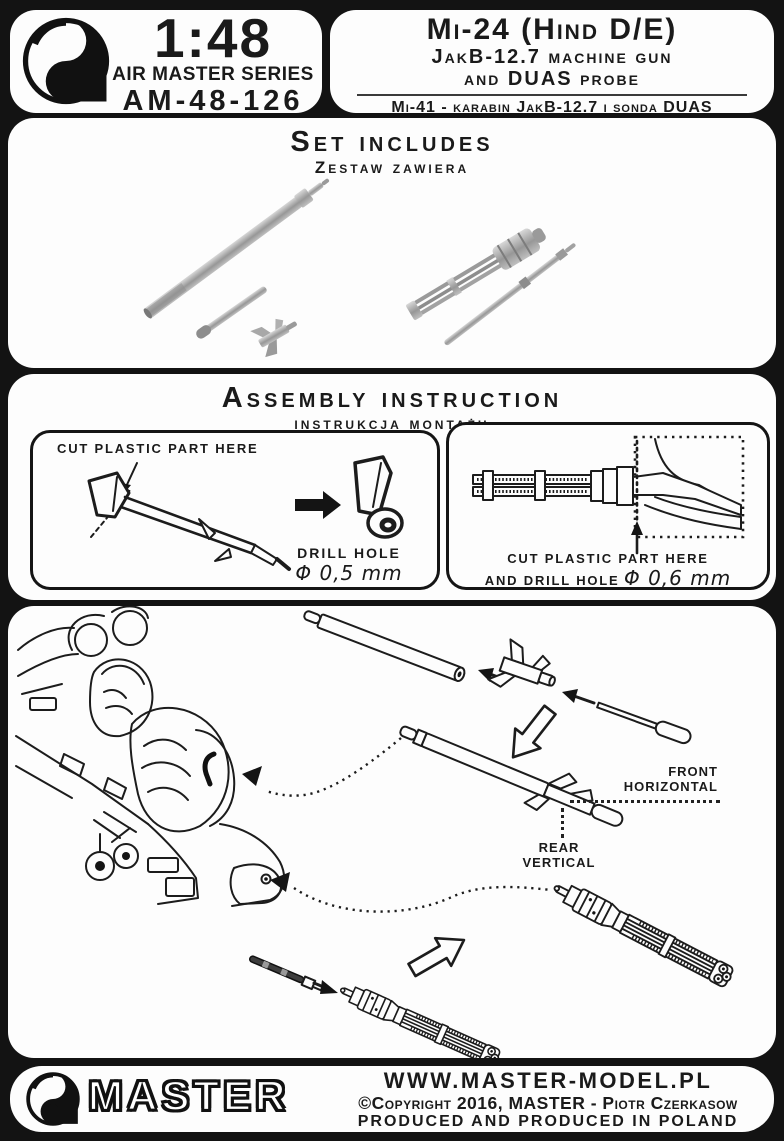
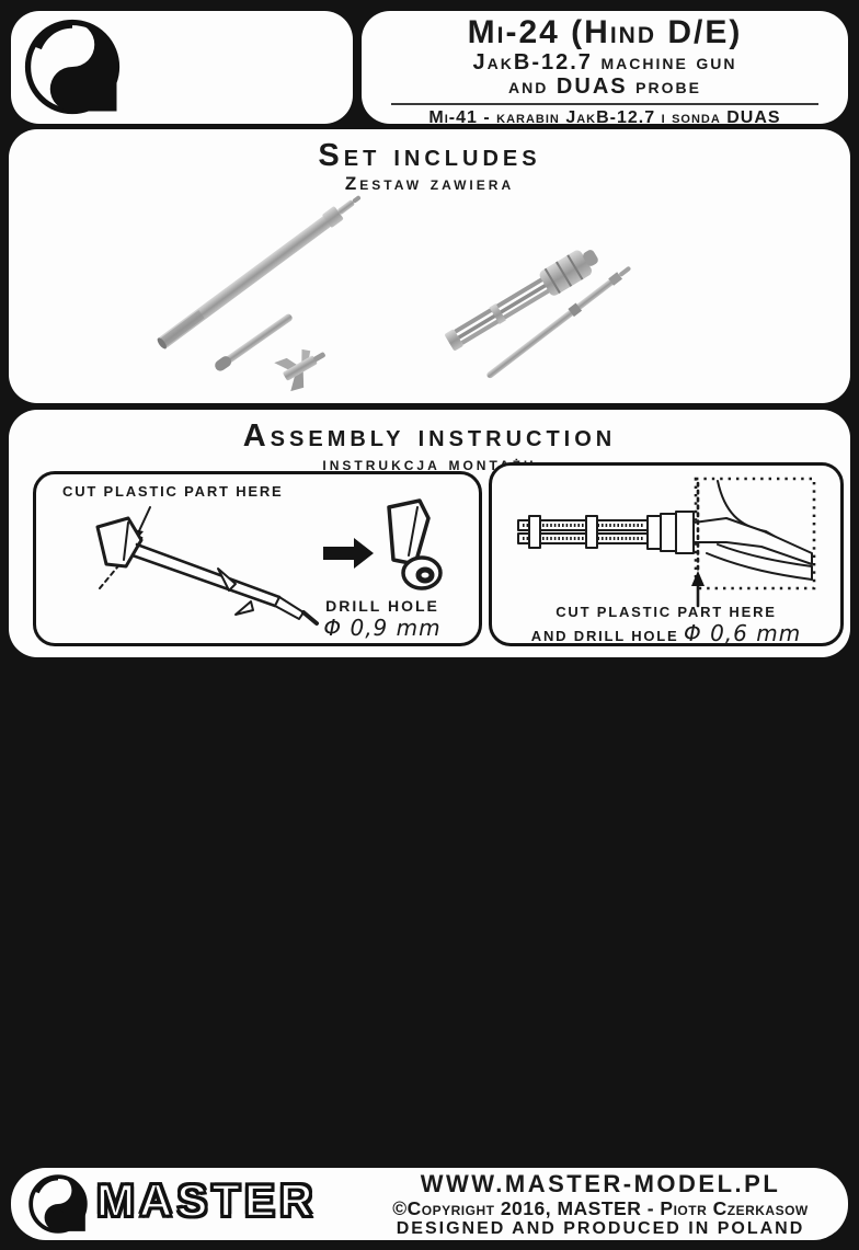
- 1:48
- AIR MASTER SERIES
- AM-48-126
  Mi-24 (Hind D/E)
  JakB-12.7 machine gun
  and DUAS probe
  Mi-41 - karabin JakB-12.7 i sonda DUAS
  Set includes
  Zestaw zawiera
  Assembly instruction
  instrukcja mont
  CUT PLASTIC PART HERE
  DRILL HOLE
- Φ 0,5 mm
+ Φ 0,9 mm
  CUT PLASTIC PART HERE
  AND DRILL HOLE Φ 0,6 mm
- FRONT
- HORIZONTAL
- REAR
- VERTICAL
  MASTER
  WWW.MASTER-MODEL.PL
  ©Copyright 2016, MASTER - Piotr Czerkasow
- PRODUCED AND PRODUCED IN POLAND
+ DESIGNED AND PRODUCED IN POLAND
